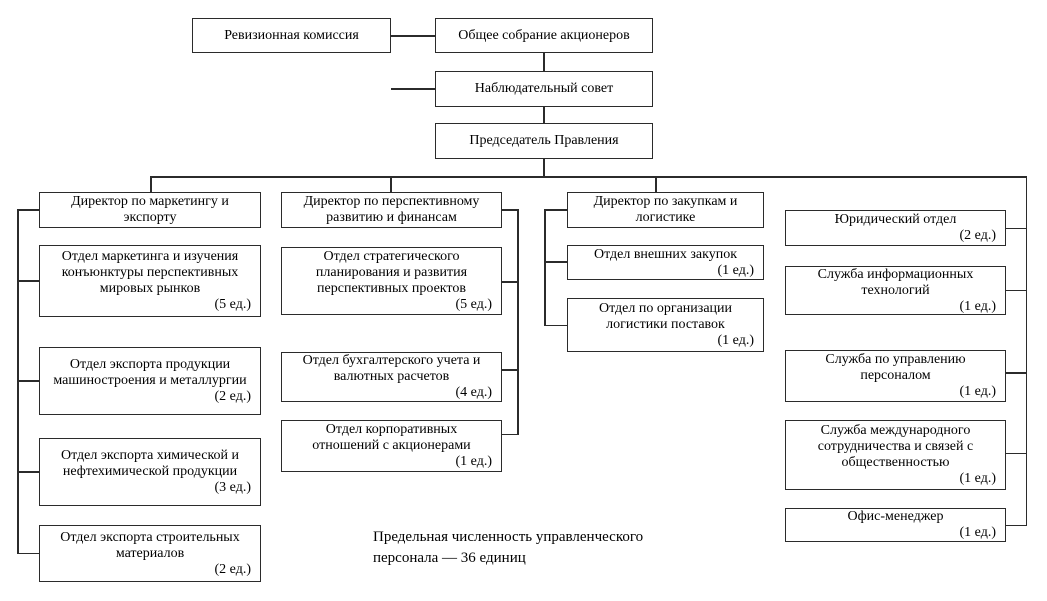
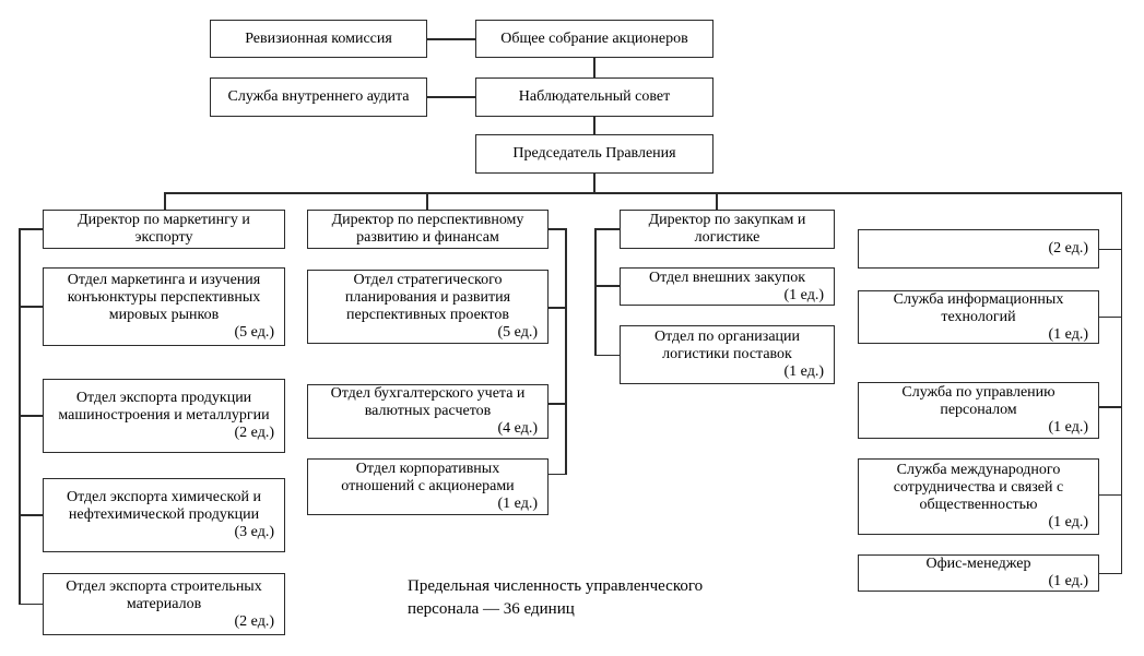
  Ревизионная комиссия
  Общее собрание акционеров
+ Служба внутреннего аудита
  Наблюдательный совет
  Председатель Правления
  Директор по маркетингу и
  экспорту
  Отдел маркетинга и изучения
  конъюнктуры перспективных
  мировых рынков
  (5 ед.)
  Отдел экспорта продукции
  машиностроения и металлургии
  (2 ед.)
  Отдел экспорта химической и
  нефтехимической продукции
  (3 ед.)
  Отдел экспорта строительных
  материалов
  (2 ед.)
  Директор по перспективному
  развитию и финансам
  Отдел стратегического
  планирования и развития
  перспективных проектов
  (5 ед.)
  Отдел бухгалтерского учета и
  валютных расчетов
  (4 ед.)
  Отдел корпоративных
  отношений с акционерами
  (1 ед.)
  Директор по закупкам и
  логистике
  Отдел внешних закупок
  (1 ед.)
  Отдел по организации
  логистики поставок
  (1 ед.)
- Юридический отдел
  (2 ед.)
  Служба информационных
  технологий
  (1 ед.)
  Служба по управлению
  персоналом
  (1 ед.)
  Служба международного
  сотрудничества и связей с
  общественностью
  (1 ед.)
  Офис-менеджер
  (1 ед.)
  Предельная численность управленческого
  персонала — 36 единиц
